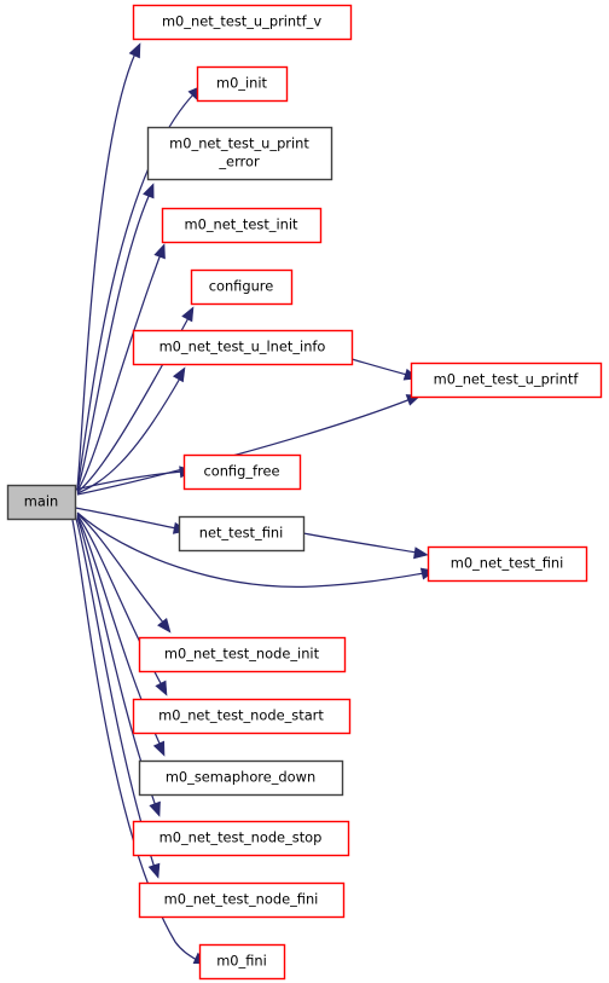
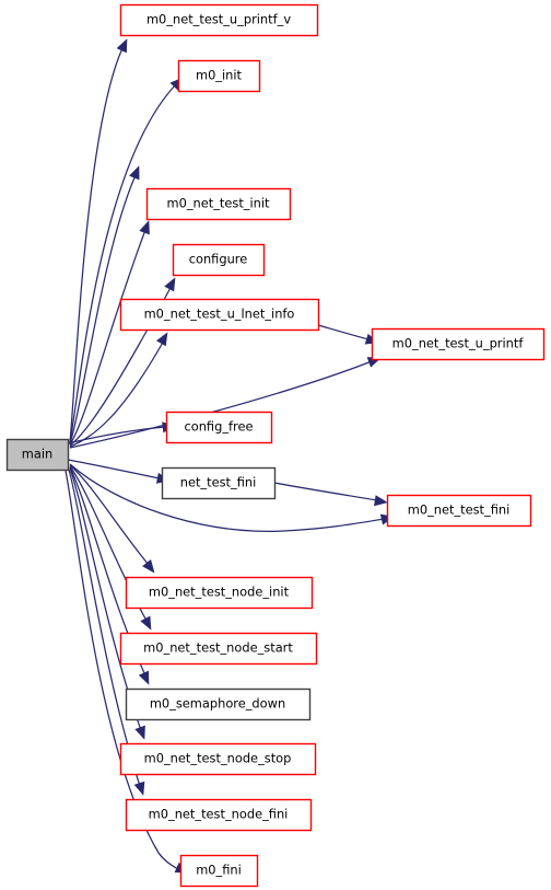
  main
  m0_net_test_u_printf_v
  m0_init
- m0_net_test_u_print
- _error
  m0_net_test_init
  configure
  m0_net_test_u_lnet_info
  m0_net_test_u_printf
  config_free
  net_test_fini
  m0_net_test_fini
  m0_net_test_node_init
  m0_net_test_node_start
  m0_semaphore_down
  m0_net_test_node_stop
  m0_net_test_node_fini
  m0_fini
